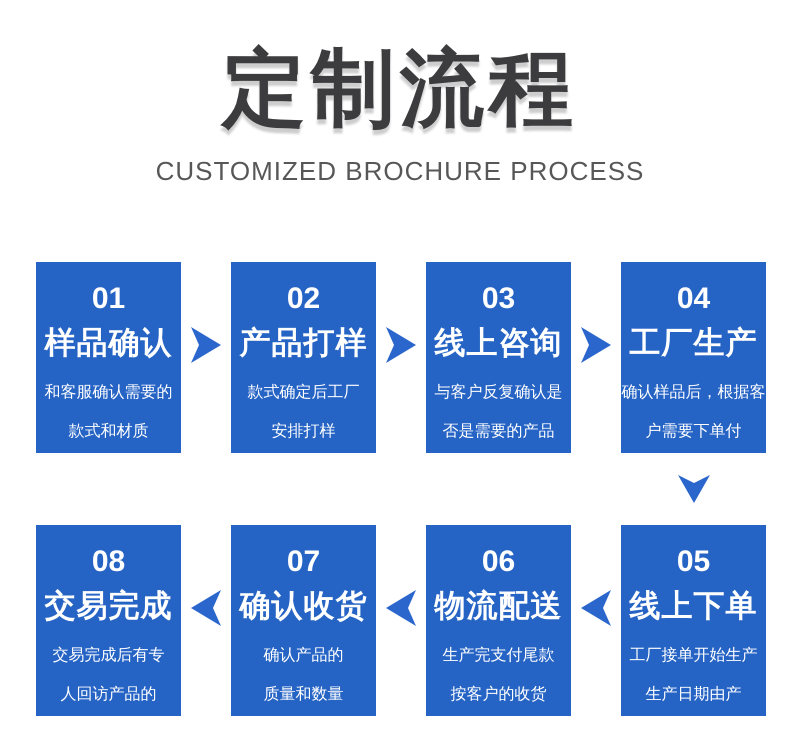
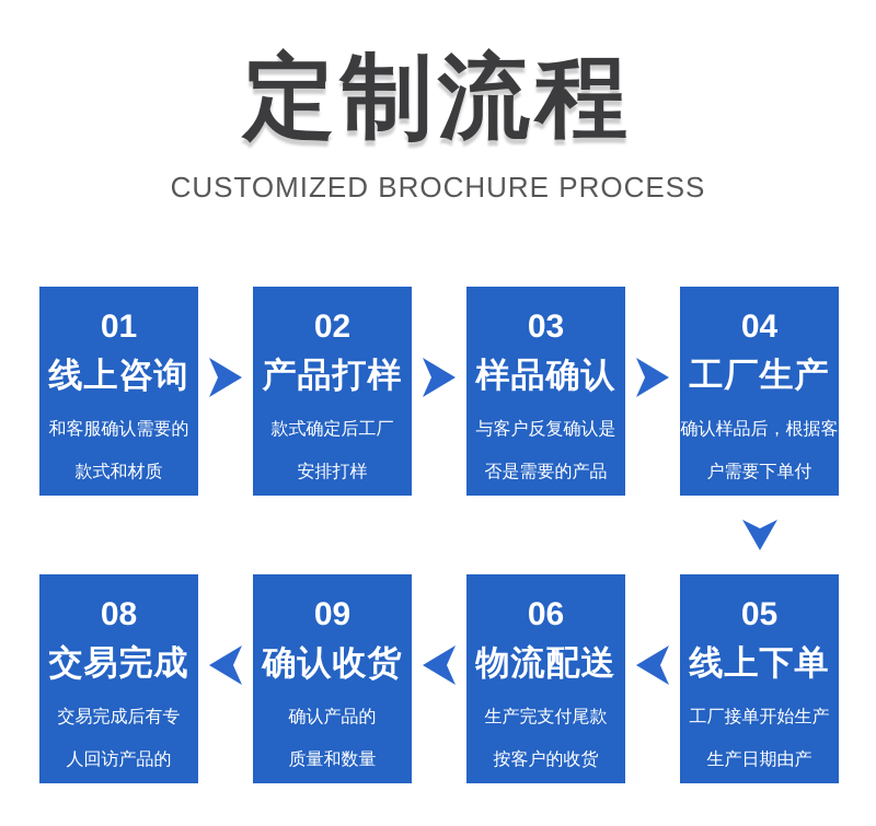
  定制流程
  CUSTOMIZED BROCHURE PROCESS
  01
- 样品确认
+ 线上咨询
  和客服确认需要的
  款式和材质
  02
  产品打样
  款式确定后工厂
  安排打样
  03
- 线上咨询
+ 样品确认
  与客户反复确认是
  否是需要的产品
  04
  工厂生产
  确认样品后，根据客
  户需要下单付
  08
  交易完成
  交易完成后有专
  人回访产品的
- 07
+ 09
  确认收货
  确认产品的
  质量和数量
  06
  物流配送
  生产完支付尾款
  按客户的收货
  05
  线上下单
  工厂接单开始生产
  生产日期由产
